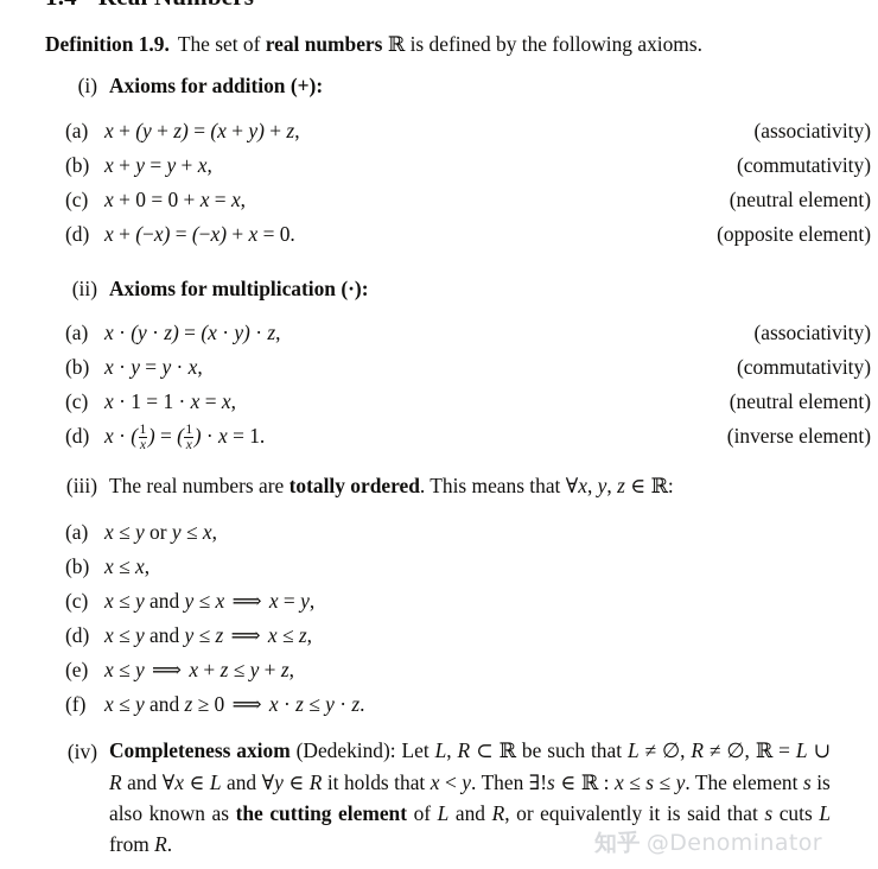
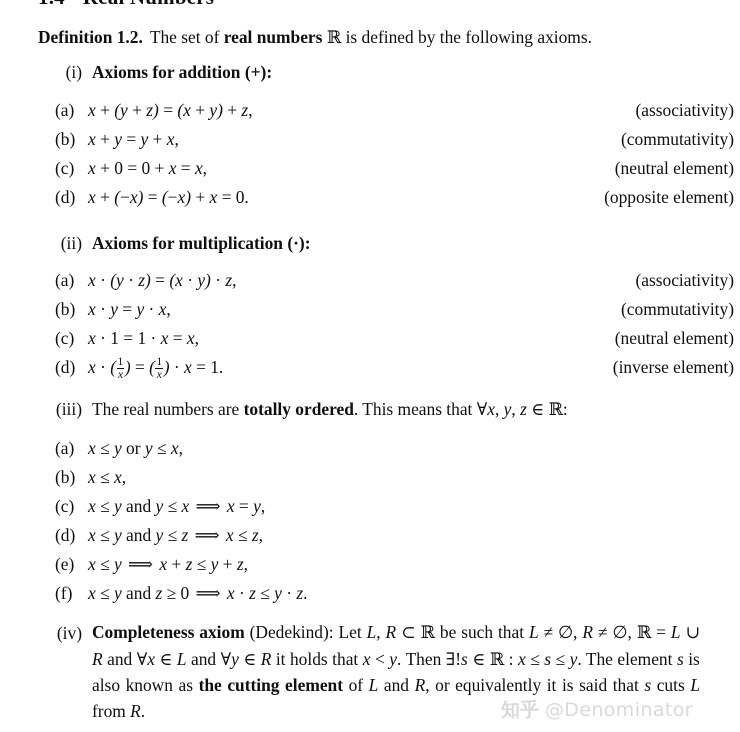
- Definition 1.9. The set of real numbers ℝ is defined by the following axioms.
+ Definition 1.2. The set of real numbers ℝ is defined by the following axioms.
  (i)
  Axioms for addition (+):
  (a)
  x + (y + z) = (x + y) + z,
  (associativity)
  (b)
  x + y = y + x,
  (commutativity)
  (c)
  x + 0 = 0 + x = x,
  (neutral element)
  (d)
  x + (−x) = (−x) + x = 0.
  (opposite element)
  (ii)
  Axioms for multiplication (·):
  (a)
  x · (y · z) = (x · y) · z,
  (associativity)
  (b)
  x · y = y · x,
  (commutativity)
  (c)
  x · 1 = 1 · x = x,
  (neutral element)
  (d)
  x · (
  1
  x
  ) = (
  1
  x
  ) · x = 1.
  (inverse element)
  (iii)
  The real numbers are totally ordered. This means that ∀x, y, z ∈ ℝ:
  (a)
  x ≤ y or y ≤ x,
  (b)
  x ≤ x,
  (c)
  x ≤ y and y ≤ x ⟹ x = y,
  (d)
  x ≤ y and y ≤ z ⟹ x ≤ z,
  (e)
  x ≤ y ⟹ x + z ≤ y + z,
  (f)
  x ≤ y and z ≥ 0 ⟹ x · z ≤ y · z.
  (iv)
  Completeness axiom (Dedekind): Let L, R ⊂ ℝ be such that L ≠ ∅, R ≠ ∅, ℝ = L ∪ R and ∀x ∈ L and ∀y ∈ R it holds that x < y. Then ∃!s ∈ ℝ : x ≤ s ≤ y. The element s is also known as the cutting element of L and R, or equivalently it is said that s cuts L from R.
  知乎 @Denominator
